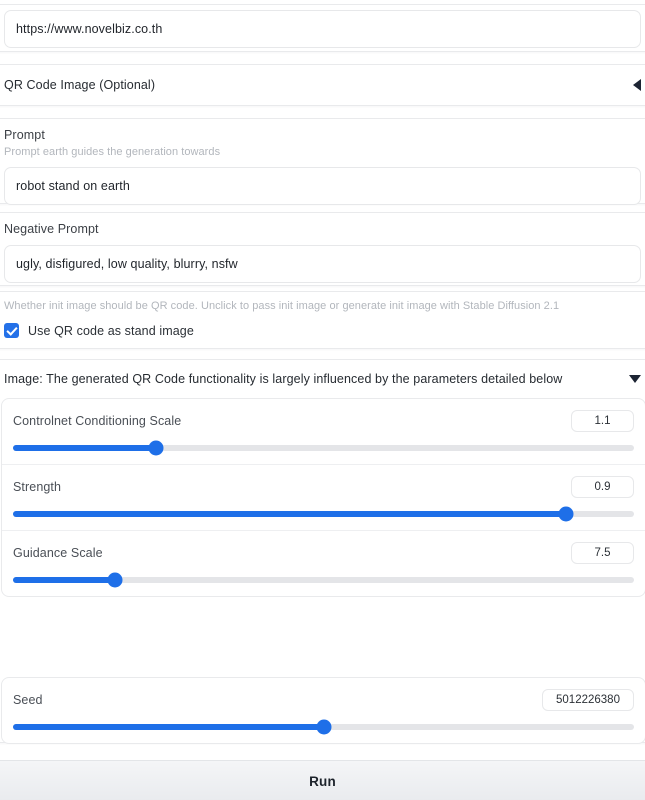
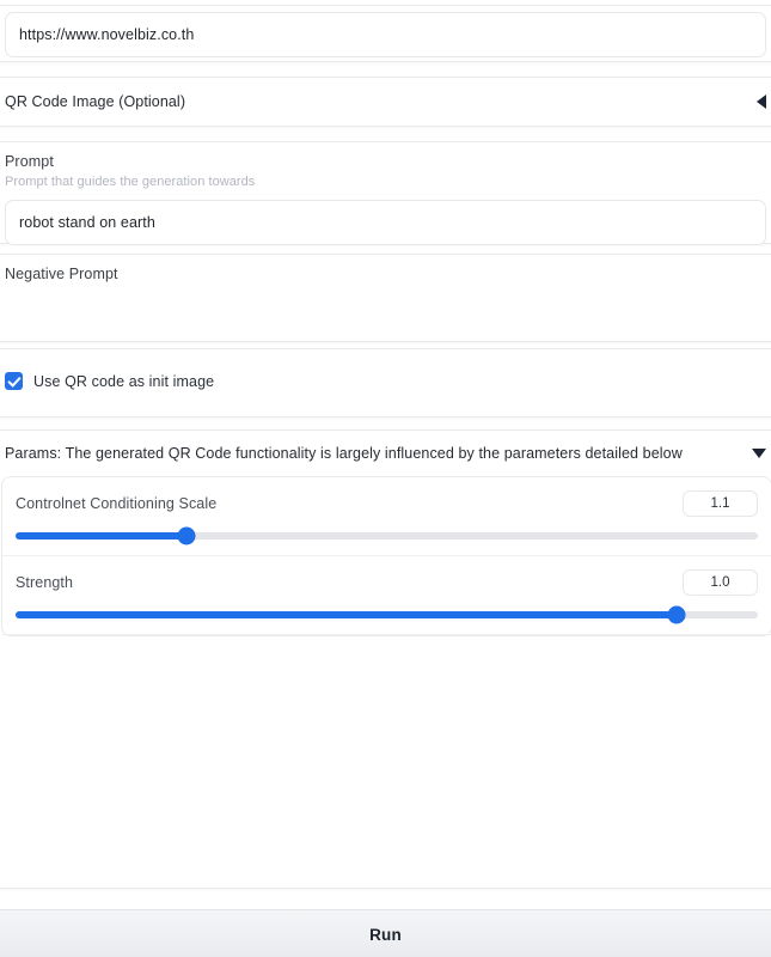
  https://www.novelbiz.co.th
  QR Code Image (Optional)
  Prompt
- Prompt earth guides the generation towards
+ Prompt that guides the generation towards
  robot stand on earth
  Negative Prompt
- ugly, disfigured, low quality, blurry, nsfw
- Whether init image should be QR code. Unclick to pass init image or generate init image with Stable Diffusion 2.1
- Use QR code as stand image
+ Use QR code as init image
- Image: The generated QR Code functionality is largely influenced by the parameters detailed below
+ Params: The generated QR Code functionality is largely influenced by the parameters detailed below
  Controlnet Conditioning Scale
  1.1
  Strength
- 0.9
+ 1.0
- Guidance Scale
- 7.5
- Seed
- 5012226380
  Run
